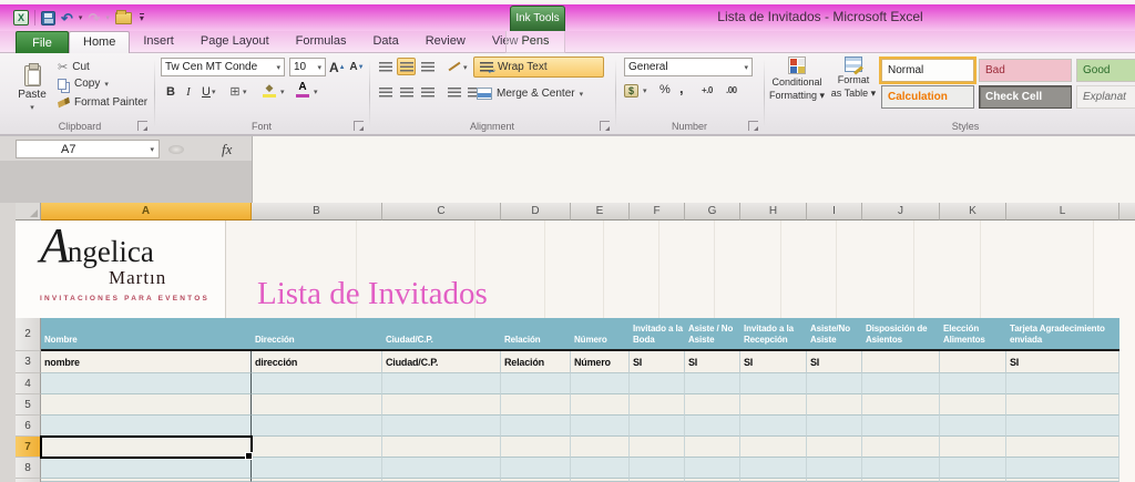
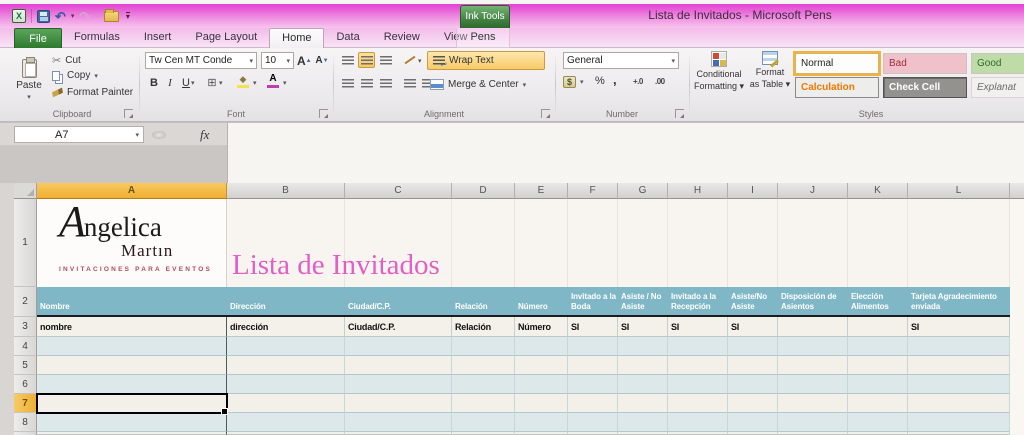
  X
  ↶
  ↷
  ▾
  Ink Tools
- Lista de Invitados - Microsoft Excel
+ Lista de Invitados - Microsoft Pens
  File
- Home
+ Formulas
  Insert
  Page Layout
- Formulas
+ Home
  Data
  Review
  View
  Pens
  Paste
  ✂
  Cut
  Copy
  Format Painter
  Clipboard
  Tw Cen MT Conde
  10
  A
  A
  B
  I
  U
  ⊞
  ◆
  A
  Font
  Wrap Text
  Merge & Center
  Alignment
  General
  $
  %
  ,
  +.0
  .00
  Number
  Conditional
  Formatting ▾
  Format
  as Table ▾
  Normal
  Bad
  Good
  Calculation
  Check Cell
  Explanat
  Styles
  A7
  fx
  A
  B
  C
  D
  E
  F
  G
  H
  I
  J
  K
  L
+ 1
  Angelica
  Martın
  Lista de Invitados
  2
  Nombre
  Dirección
  Ciudad/C.P.
  Relación
  Número
  Invitado a la Boda
  Asiste / No Asiste
  Invitado a la Recepción
  Asiste/No Asiste
  Disposición de Asientos
  Elección Alimentos
  Tarjeta Agradecimiento enviada
  3
  nombre
  dirección
  Ciudad/C.P.
  Relación
  Número
  SI
  SI
  SI
  SI
  SI
  4
  5
  6
  7
  8
